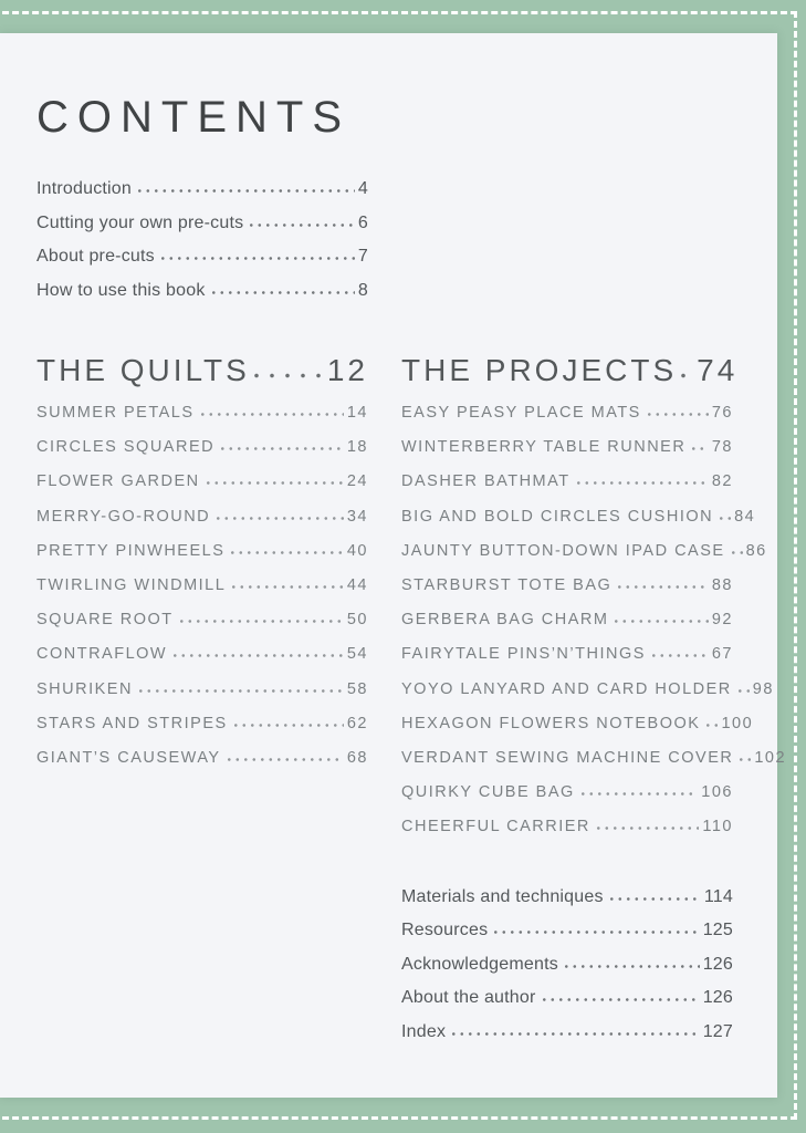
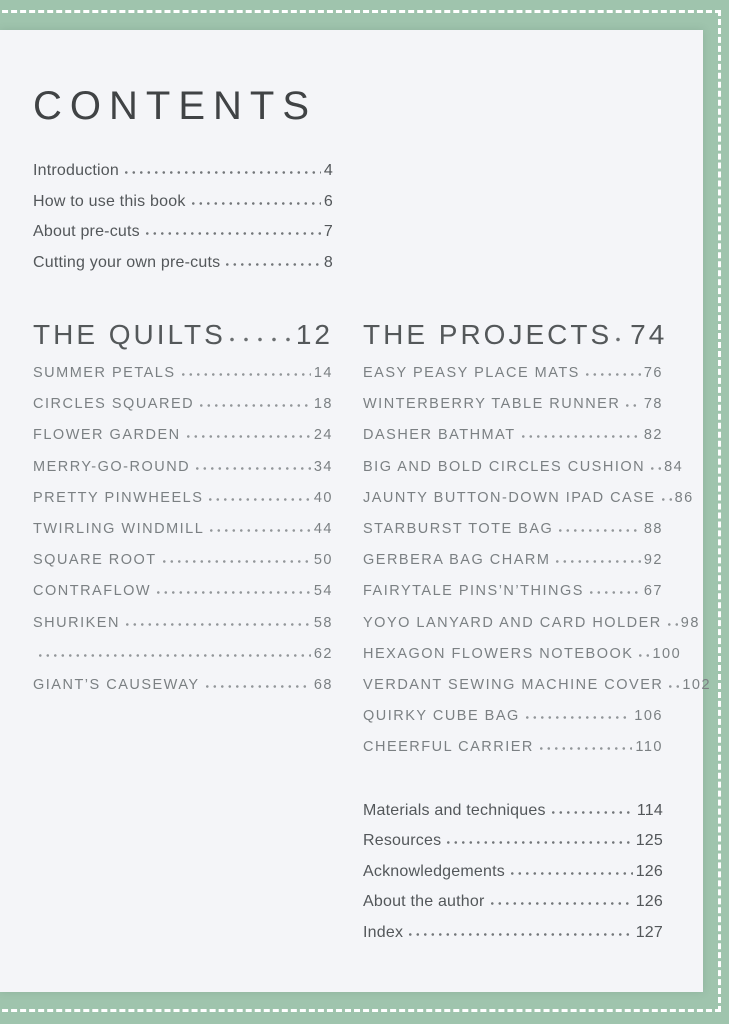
  CONTENTS
  Introduction
  4
- Cutting your own pre-cuts
+ How to use this book
  6
  About pre-cuts
  7
- How to use this book
+ Cutting your own pre-cuts
  8
  THE QUILTS
  12
  SUMMER PETALS
  14
  CIRCLES SQUARED
  18
  FLOWER GARDEN
  24
  MERRY-GO-ROUND
  34
  PRETTY PINWHEELS
  40
  TWIRLING WINDMILL
  44
  SQUARE ROOT
  50
  CONTRAFLOW
  54
  SHURIKEN
  58
- STARS AND STRIPES
  62
  GIANT’S CAUSEWAY
  68
  THE PROJECTS
  74
  EASY PEASY PLACE MATS
  76
  WINTERBERRY TABLE RUNNER
  78
  DASHER BATHMAT
  82
  BIG AND BOLD CIRCLES CUSHION
  84
  JAUNTY BUTTON-DOWN IPAD CASE
  86
  STARBURST TOTE BAG
  88
  GERBERA BAG CHARM
  92
  FAIRYTALE PINS’N’THINGS
  67
  YOYO LANYARD AND CARD HOLDER
  98
  HEXAGON FLOWERS NOTEBOOK
  100
  VERDANT SEWING MACHINE COVER
  102
  QUIRKY CUBE BAG
  106
  CHEERFUL CARRIER
  110
  Materials and techniques
  114
  Resources
  125
  Acknowledgements
  126
  About the author
  126
  Index
  127
